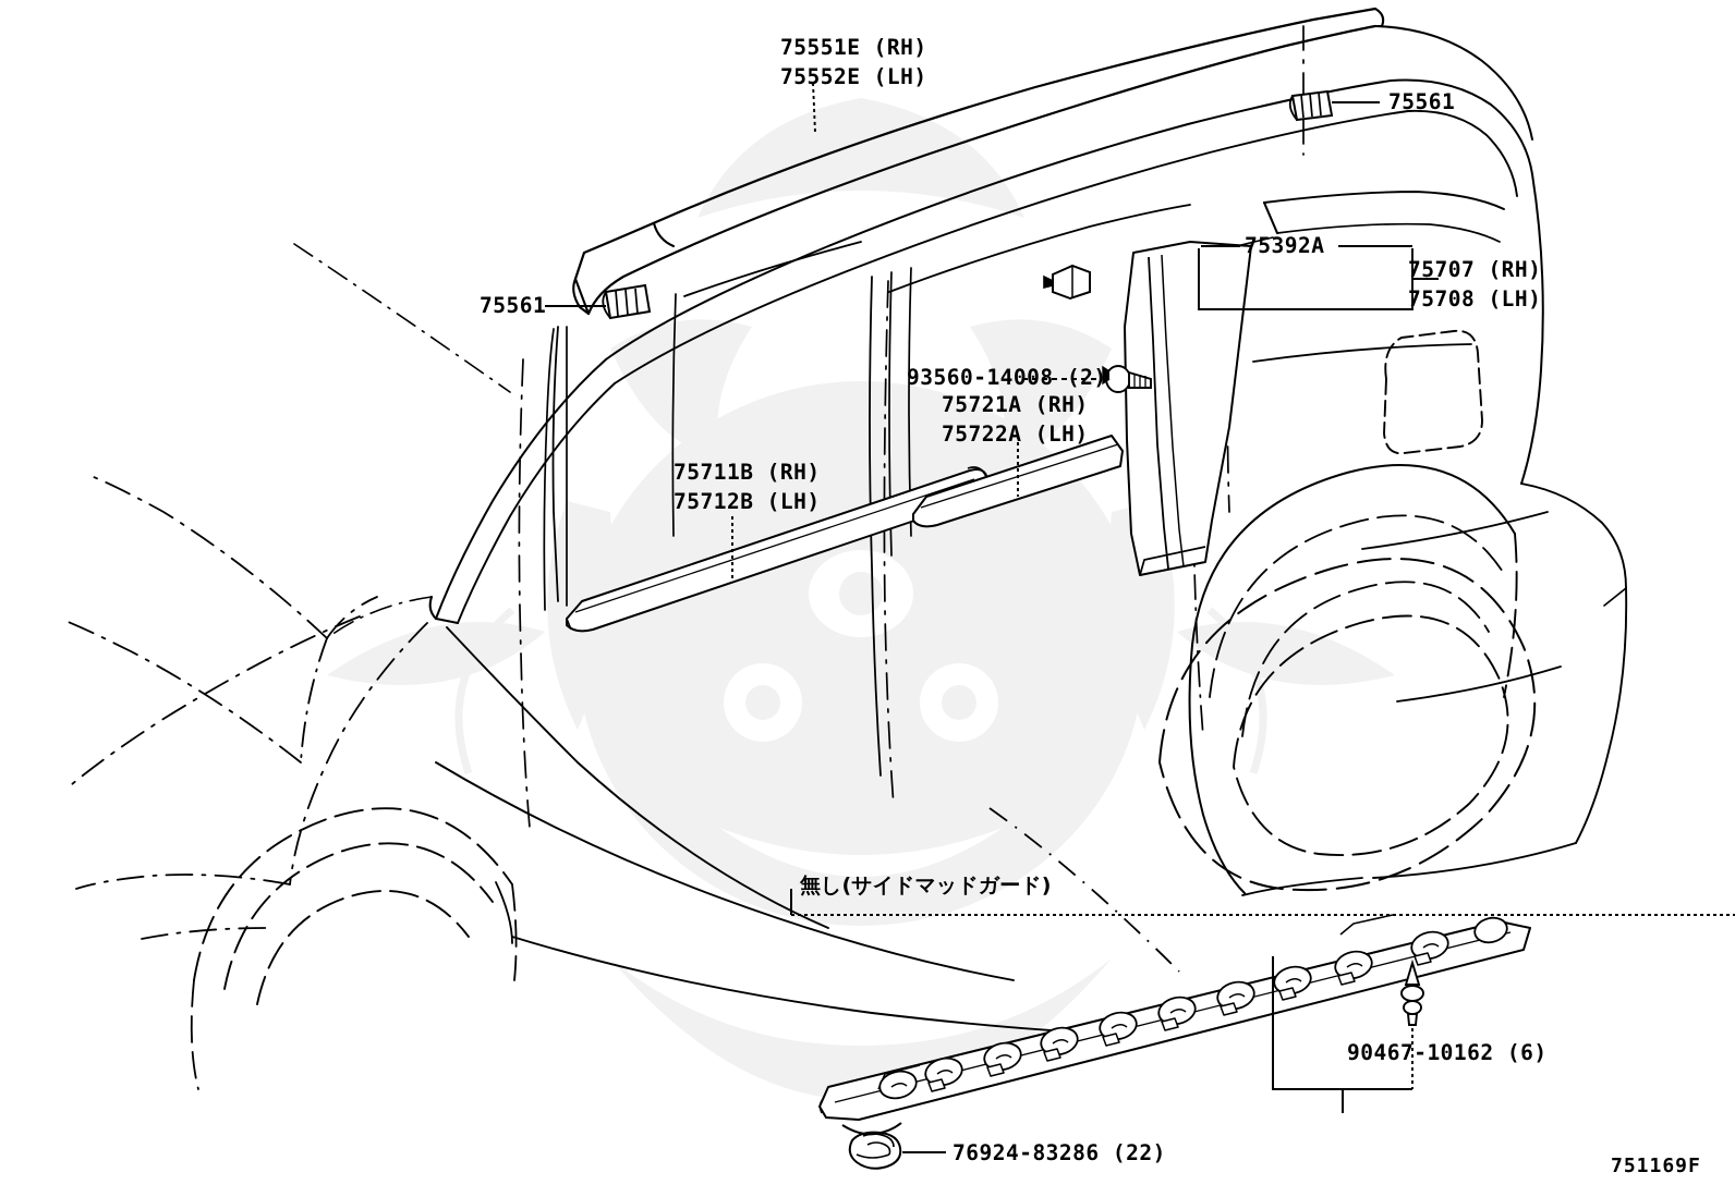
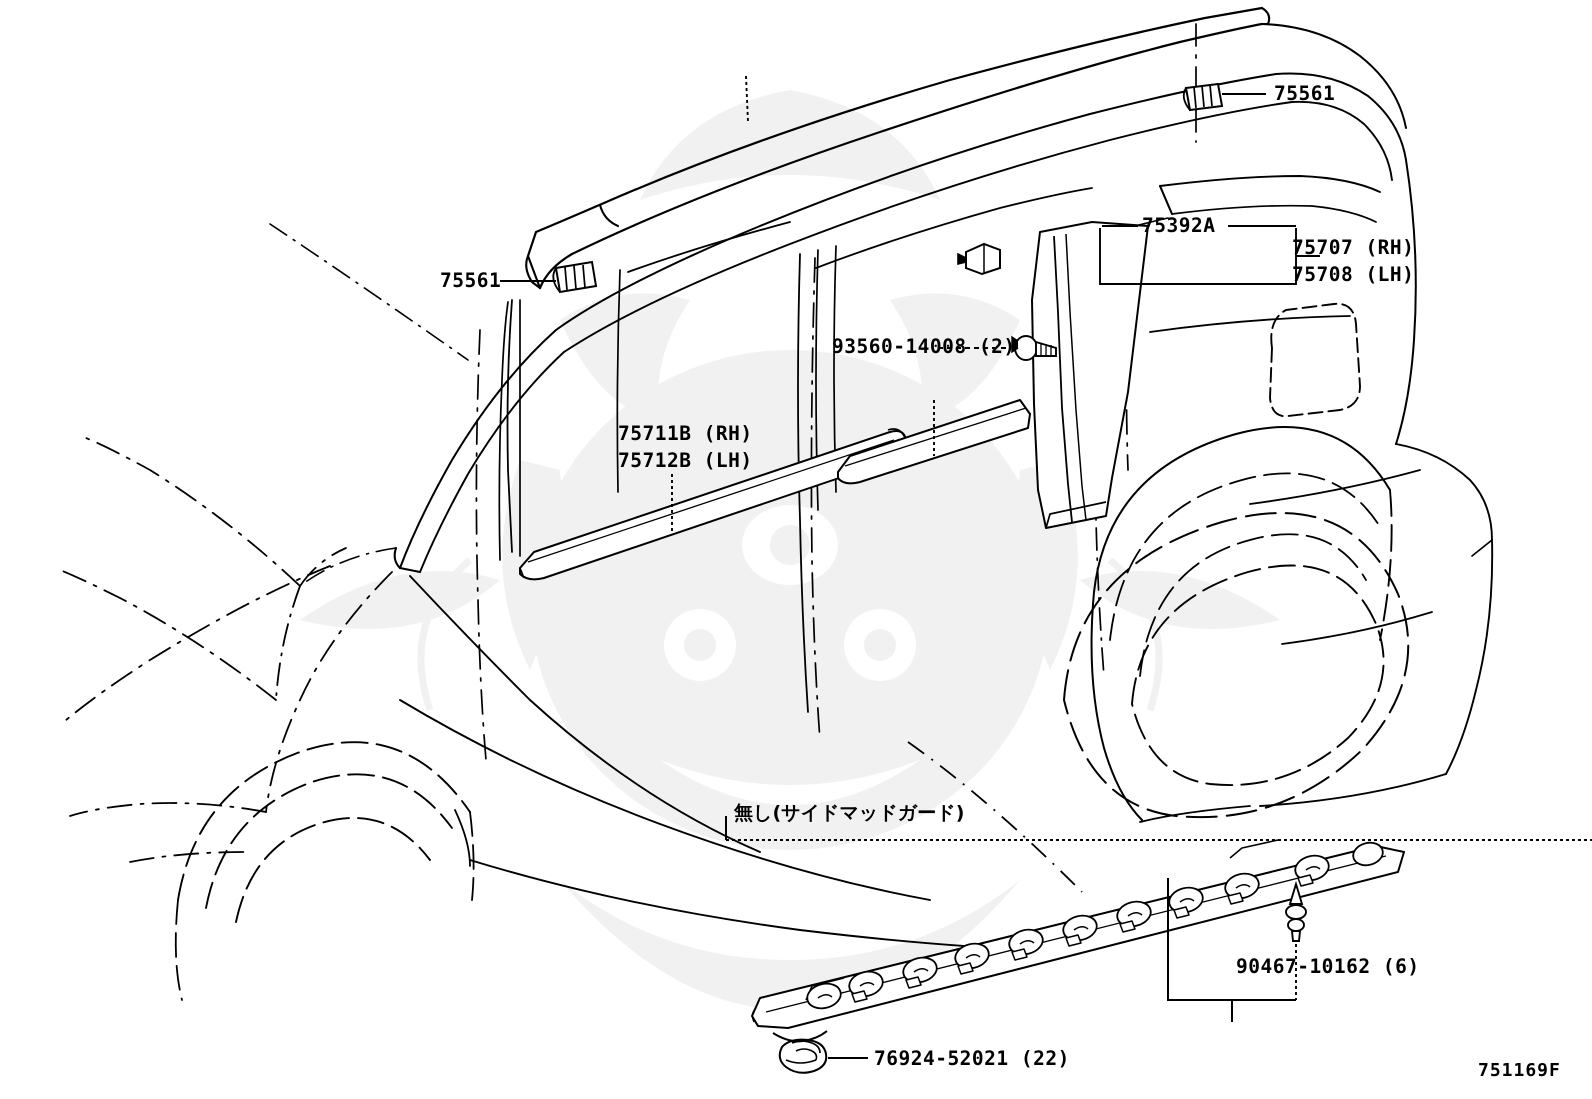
- 75551E (RH)
- 75552E (LH)
  75561
  75561
  75392A
  75707 (RH)
  75708 (LH)
  93560-14008 (2)
- 75721A (RH)
- 75722A (LH)
  75711B (RH)
  75712B (LH)
  無し(サイドマッドガード)
  90467-10162 (6)
- 76924-83286 (22)
+ 76924-52021 (22)
  751169F
